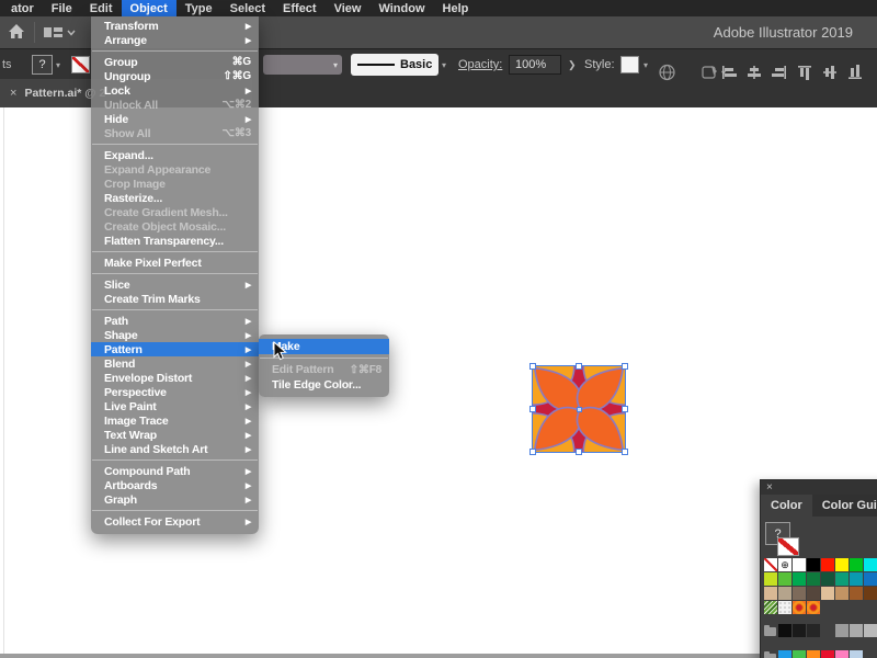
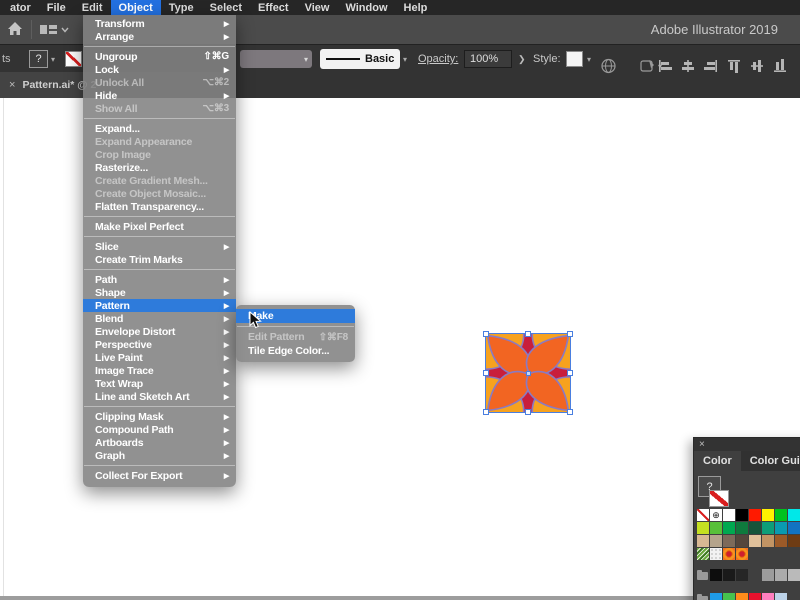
  ator
  File
  Edit
  Object
  Type
  Select
  Effect
  View
  Window
  Help
  Adobe Illustrator 2019
  ts
  ?
  ▾
  ▾
  Basic
  ▾
  Opacity:
  100%
  ❯
  Style:
  ▾
  ×
  Pattern.ai* @ 2
  Transform
  Arrange
- Group
- ⌘G
  Ungroup
  ⇧⌘G
  Lock
  Unlock All
  ⌥⌘2
  Hide
  Show All
  ⌥⌘3
  Expand...
  Expand Appearance
  Crop Image
  Rasterize...
  Create Gradient Mesh...
  Create Object Mosaic...
  Flatten Transparency...
  Make Pixel Perfect
  Slice
  Create Trim Marks
  Path
  Shape
  Pattern
  Blend
  Envelope Distort
  Perspective
  Live Paint
  Image Trace
  Text Wrap
  Line and Sketch Art
+ Clipping Mask
  Compound Path
  Artboards
  Graph
  Collect For Export
  ake
  Edit Pattern
  ⇧⌘F8
  Tile Edge Color...
  ×
  Color
  Color Gui
  ?
  ⊕
